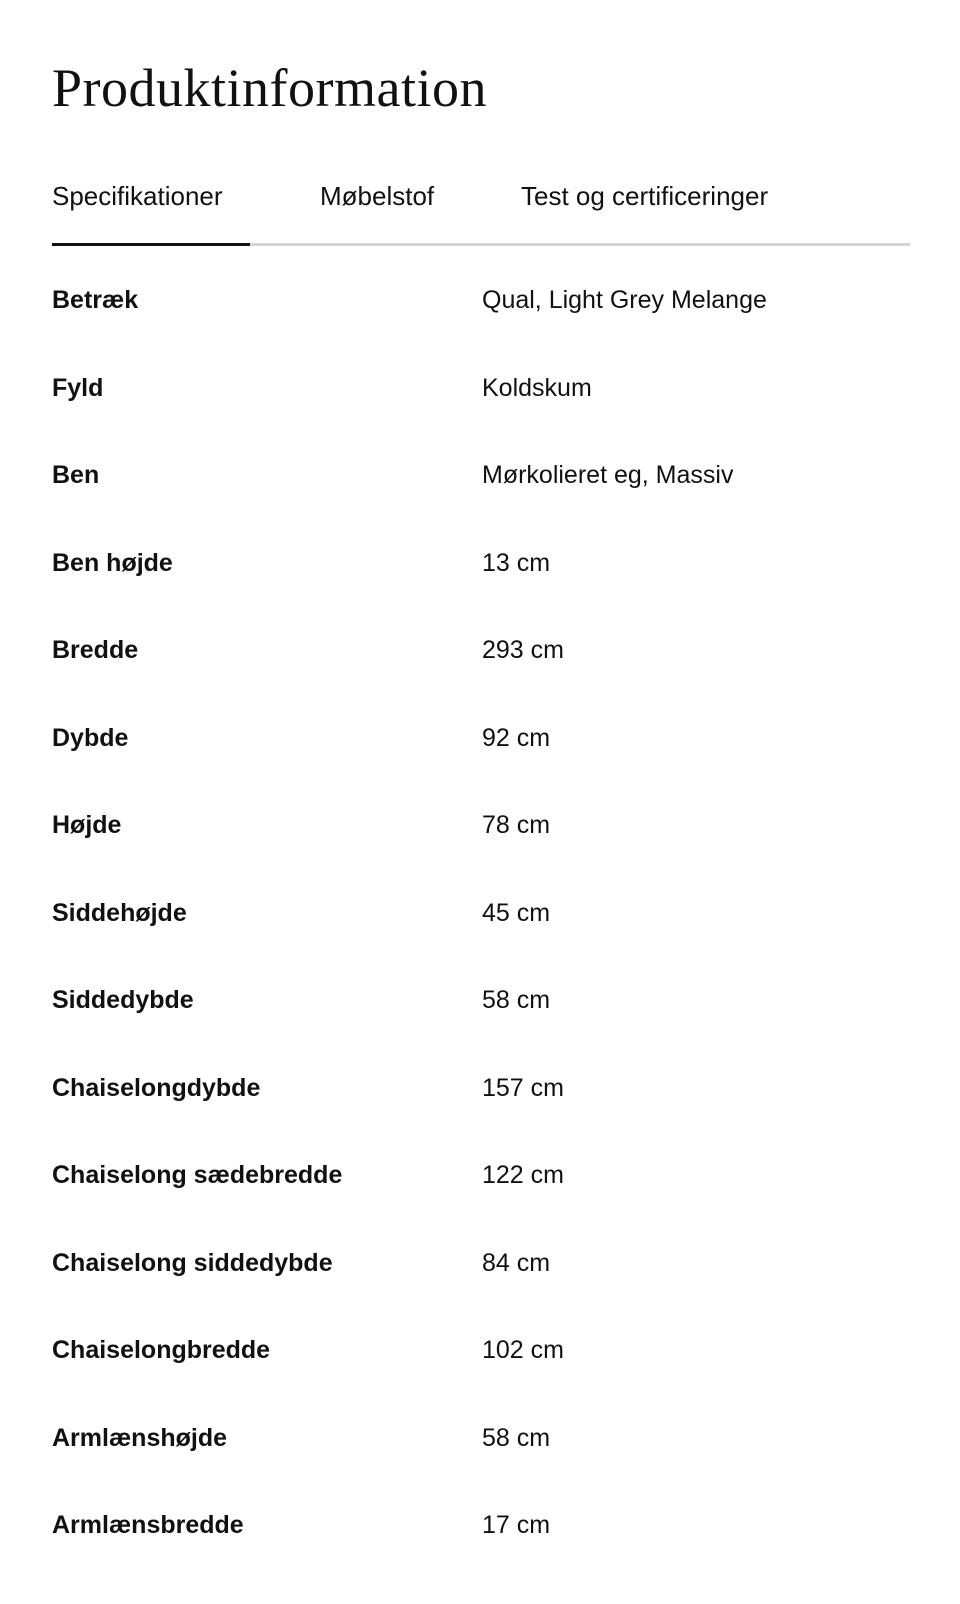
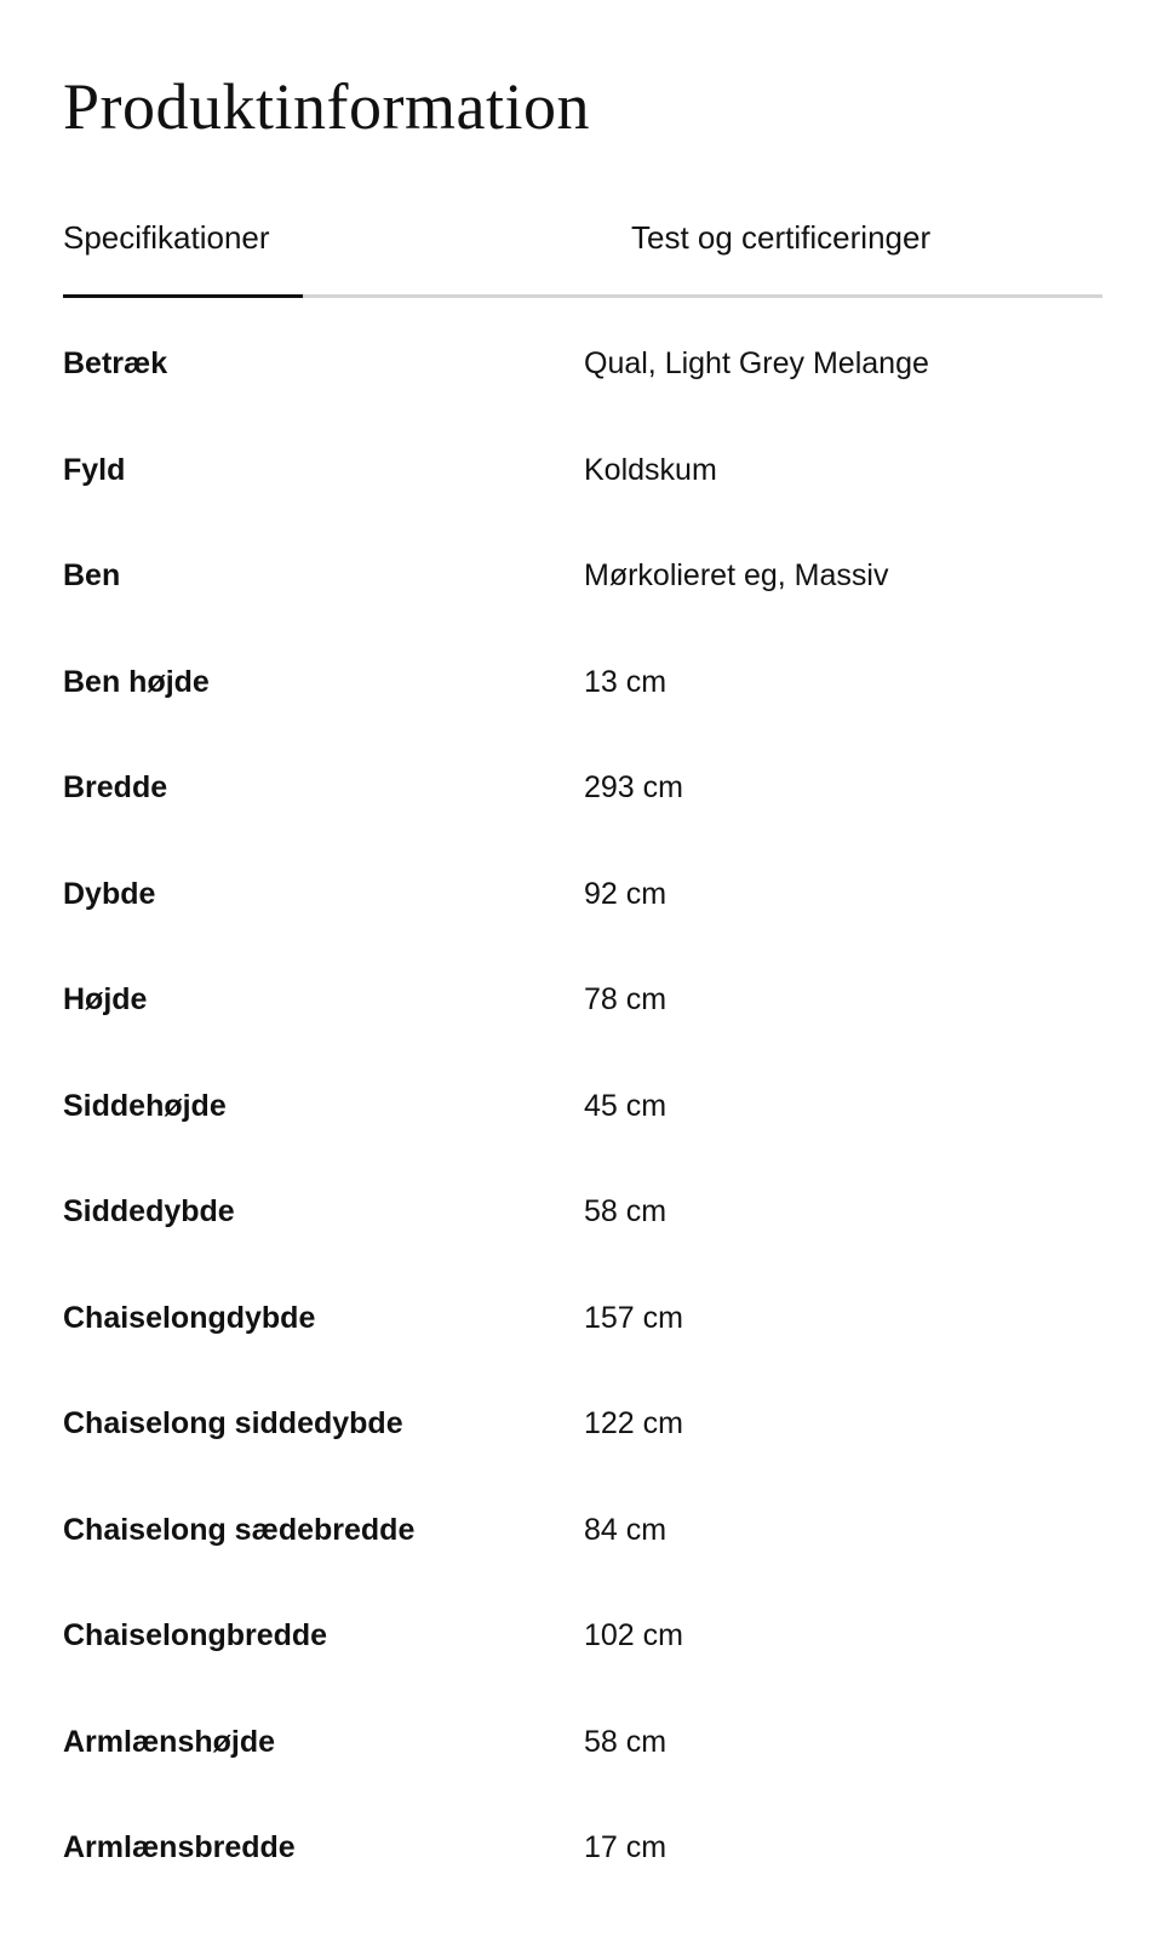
  Produktinformation
  Specifikationer
- Møbelstof
  Test og certificeringer
  Betræk
  Qual, Light Grey Melange
  Fyld
  Koldskum
  Ben
  Mørkolieret eg, Massiv
  Ben højde
  13 cm
  Bredde
  293 cm
  Dybde
  92 cm
  Højde
  78 cm
  Siddehøjde
  45 cm
  Siddedybde
  58 cm
  Chaiselongdybde
  157 cm
- Chaiselong sædebredde
+ Chaiselong siddedybde
  122 cm
- Chaiselong siddedybde
+ Chaiselong sædebredde
  84 cm
  Chaiselongbredde
  102 cm
  Armlænshøjde
  58 cm
  Armlænsbredde
  17 cm
